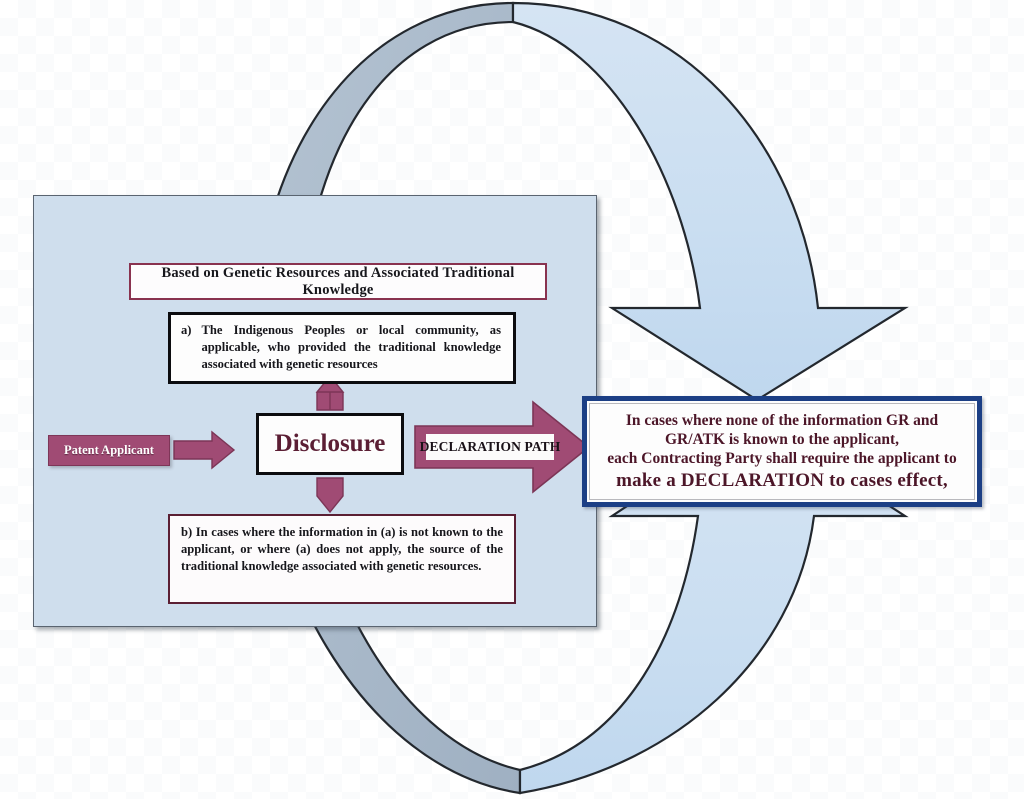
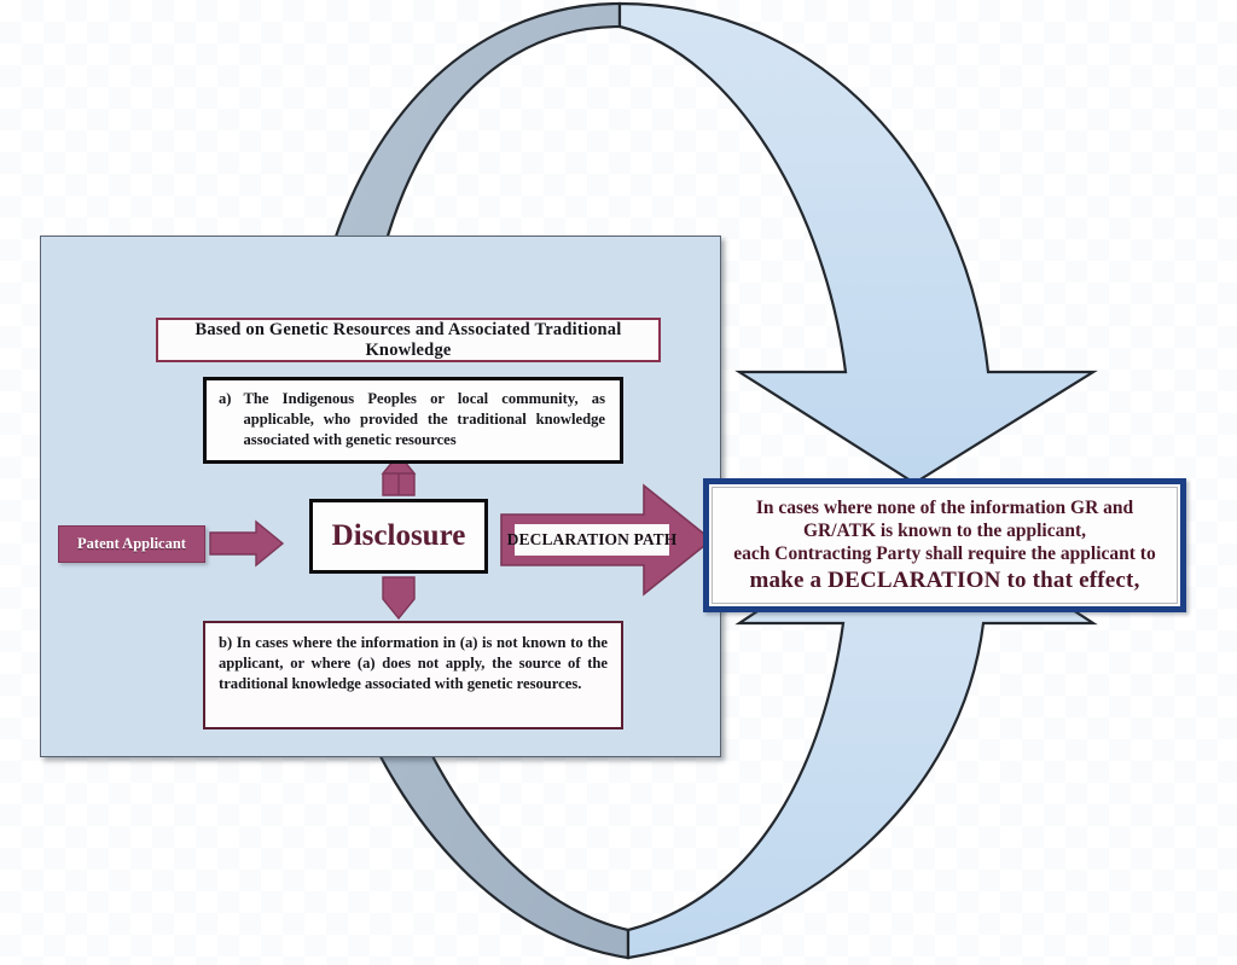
  Based on Genetic Resources and Associated Traditional Knowledge
  a)
  The Indigenous Peoples or local community, as applicable, who provided the traditional knowledge associated with genetic resources
  Disclosure
  Patent Applicant
  b) In cases where the information in (a) is not known to the applicant, or where (a) does not apply, the source of the traditional knowledge associated with genetic resources.
  DECLARATION PATH
  In cases where none of the information GR and
  GR/ATK is known to the applicant,
  each Contracting Party shall require the applicant to
- make a DECLARATION to cases effect,
+ make a DECLARATION to that effect,
